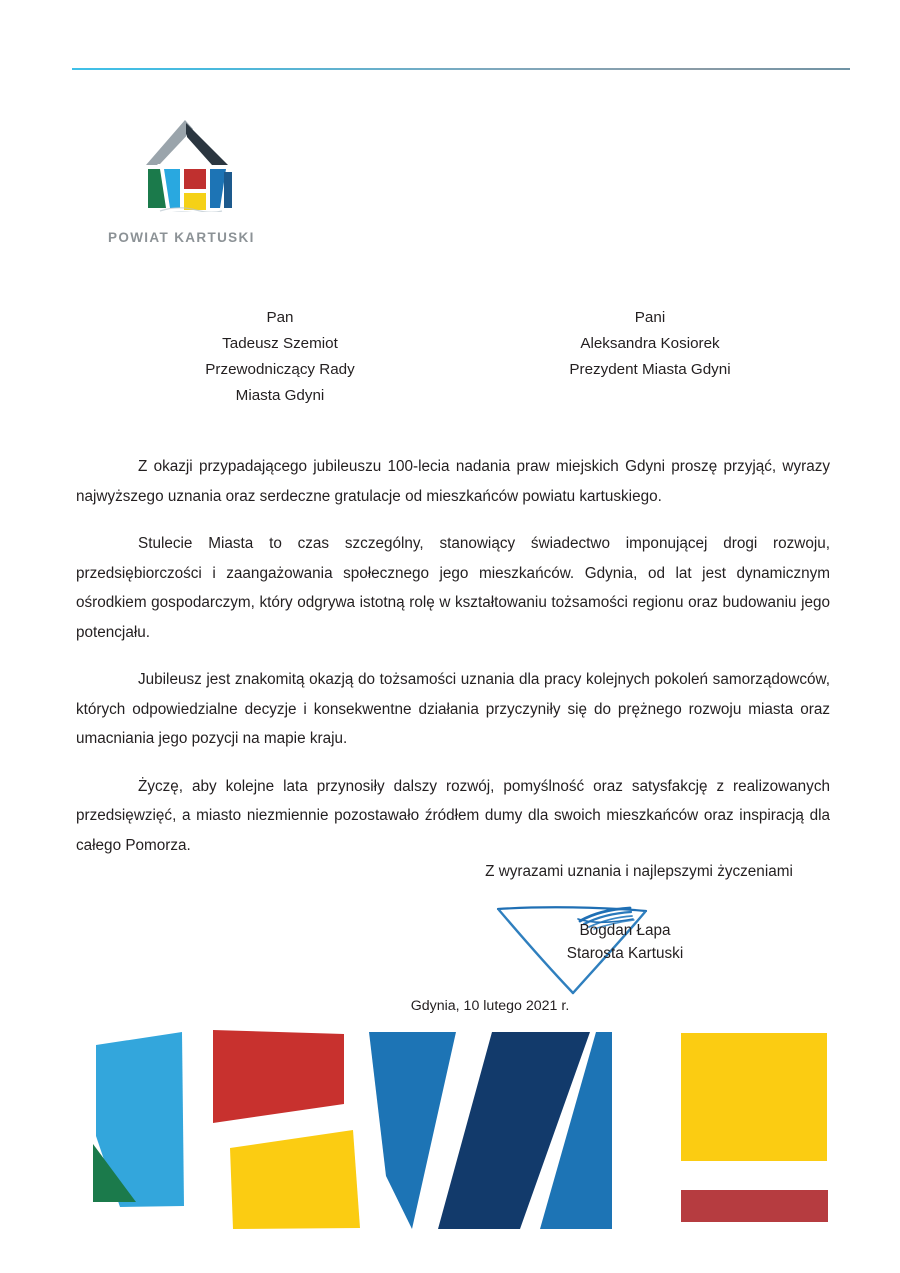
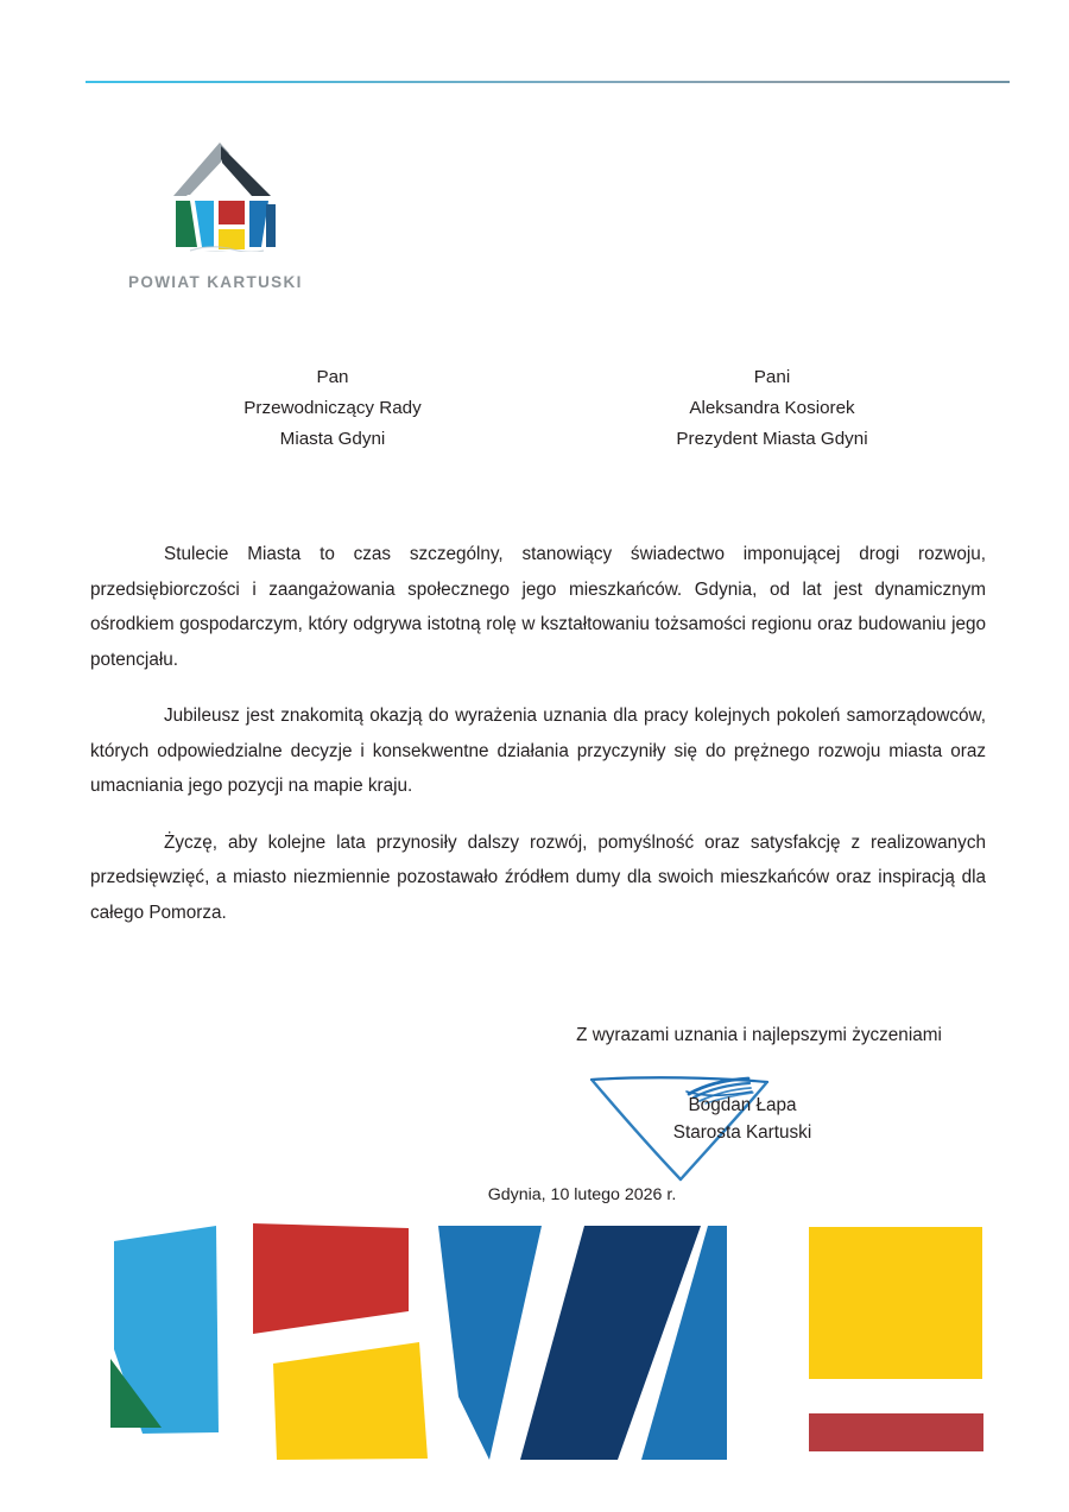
  POWIAT KARTUSKI
  Pan
- Tadeusz Szemiot
  Przewodniczący Rady
  Miasta Gdyni
  Pani
  Aleksandra Kosiorek
  Prezydent Miasta Gdyni
- Z okazji przypadającego jubileuszu 100-lecia nadania praw miejskich Gdyni proszę przyjąć, wyrazy najwyższego uznania oraz serdeczne gratulacje od mieszkańców powiatu kartuskiego.
  Stulecie Miasta to czas szczególny, stanowiący świadectwo imponującej drogi rozwoju, przedsiębiorczości i zaangażowania społecznego jego mieszkańców. Gdynia, od lat jest dynamicznym ośrodkiem gospodarczym, który odgrywa istotną rolę w kształtowaniu tożsamości regionu oraz budowaniu jego potencjału.
- Jubileusz jest znakomitą okazją do tożsamości uznania dla pracy kolejnych pokoleń samorządowców, których odpowiedzialne decyzje i konsekwentne działania przyczyniły się do prężnego rozwoju miasta oraz umacniania jego pozycji na mapie kraju.
+ Jubileusz jest znakomitą okazją do wyrażenia uznania dla pracy kolejnych pokoleń samorządowców, których odpowiedzialne decyzje i konsekwentne działania przyczyniły się do prężnego rozwoju miasta oraz umacniania jego pozycji na mapie kraju.
  Życzę, aby kolejne lata przynosiły dalszy rozwój, pomyślność oraz satysfakcję z realizowanych przedsięwzięć, a miasto niezmiennie pozostawało źródłem dumy dla swoich mieszkańców oraz inspiracją dla całego Pomorza.
  Z wyrazami uznania i najlepszymi życzeniami
  Bogdan Łapa
  Starosta Kartuski
- Gdynia, 10 lutego 2021 r.
+ Gdynia, 10 lutego 2026 r.
